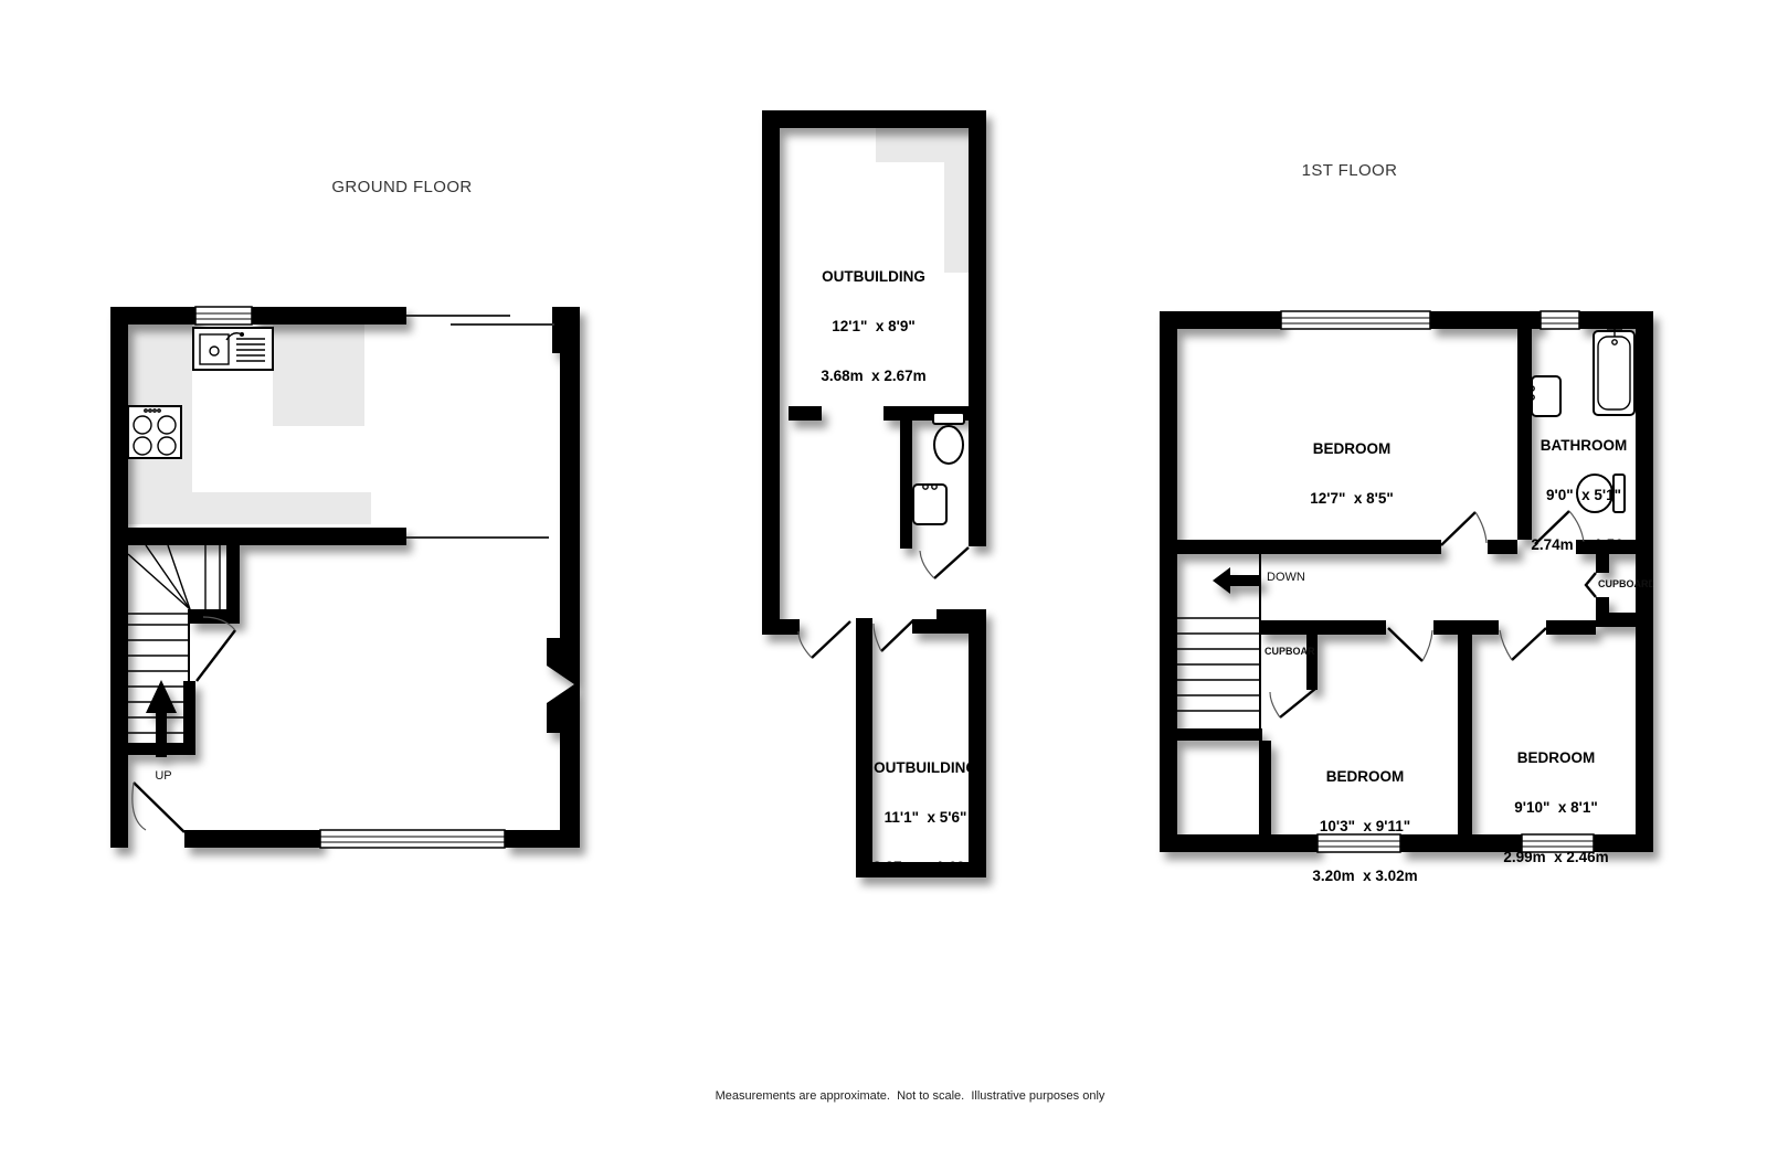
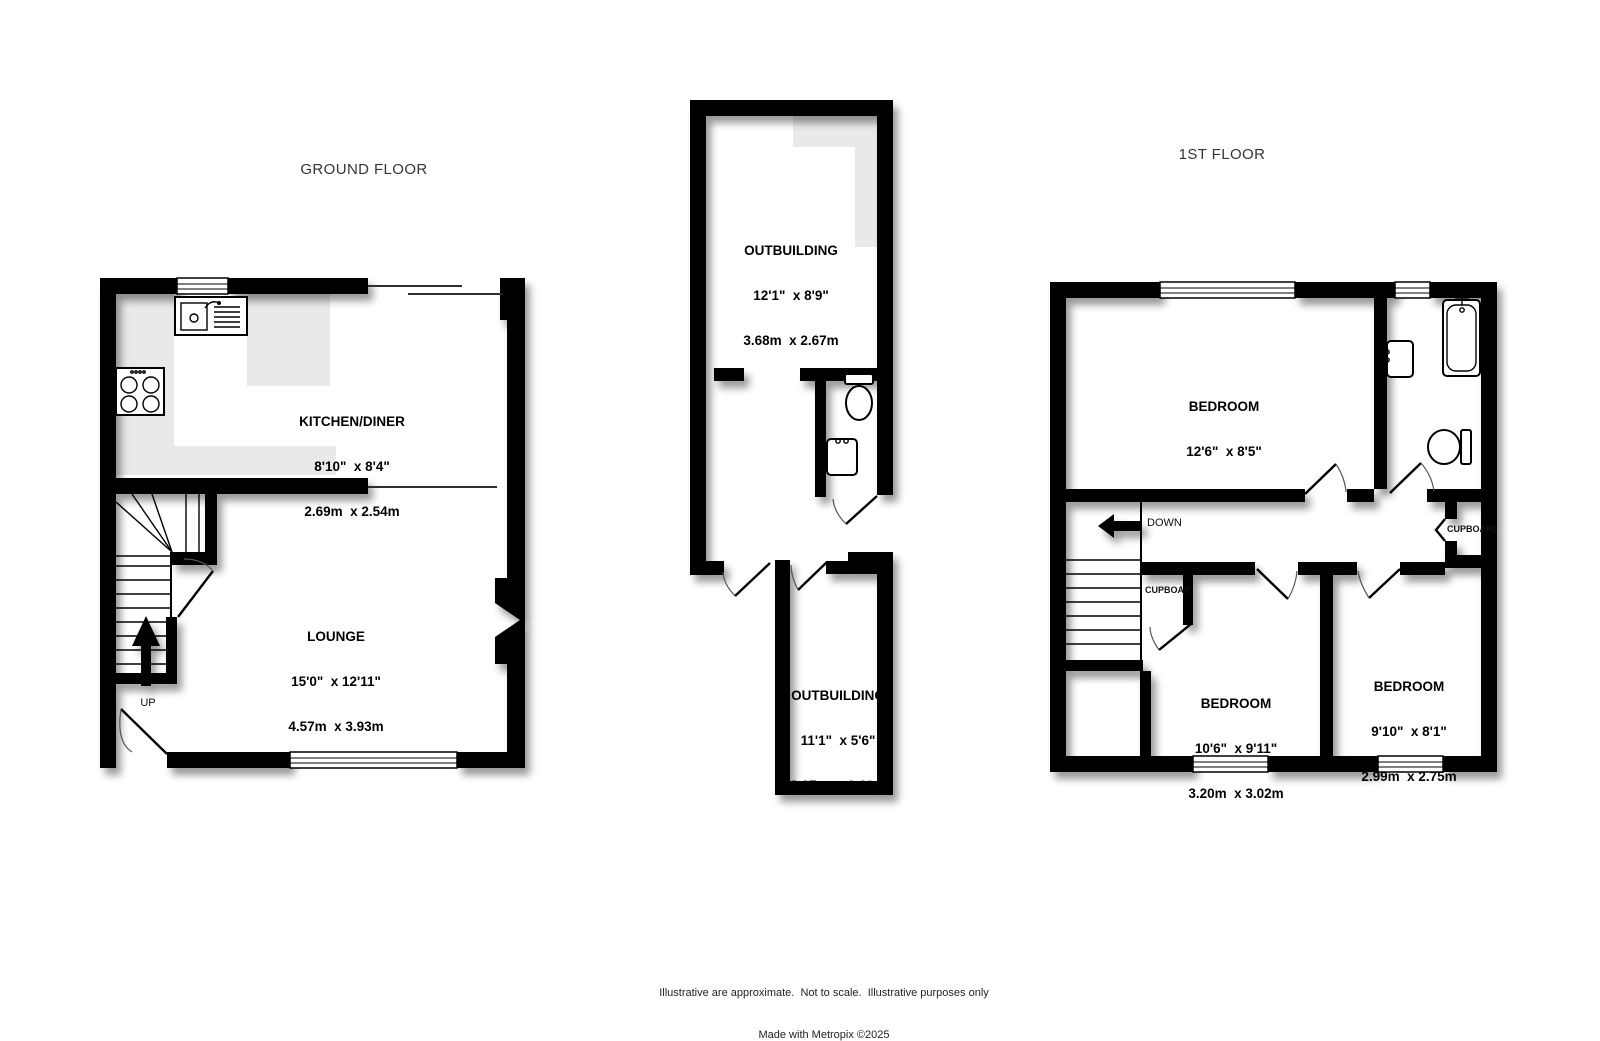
  GROUND FLOOR
  1ST FLOOR
+ KITCHEN/DINER
+ 8'10" x 8'4"
+ 2.69m x 2.54m
+ LOUNGE
+ 15'0" x 12'11"
+ 4.57m x 3.93m
  OUTBUILDING
  12'1" x 8'9"
  3.68m x 2.67m
  OUTBUILDING
  11'1" x 5'6"
  3.37m x 1.69m
  BEDROOM
- 12'7" x 8'5"
+ 12'6" x 8'5"
  3.83m x 2.56m
- BATHROOM
- 9'0" x 5'1"
- 2.74m x 1.56m
  BEDROOM
- 10'3" x 9'11"
+ 10'6" x 9'11"
  3.20m x 3.02m
  BEDROOM
  9'10" x 8'1"
- 2.99m x 2.46m
+ 2.99m x 2.75m
  UP
  DOWN
  CUPBOAR
  CUPBOARD
- Measurements are approximate. Not to scale. Illustrative purposes only
+ Illustrative are approximate. Not to scale. Illustrative purposes only
+ Made with Metropix ©2025
